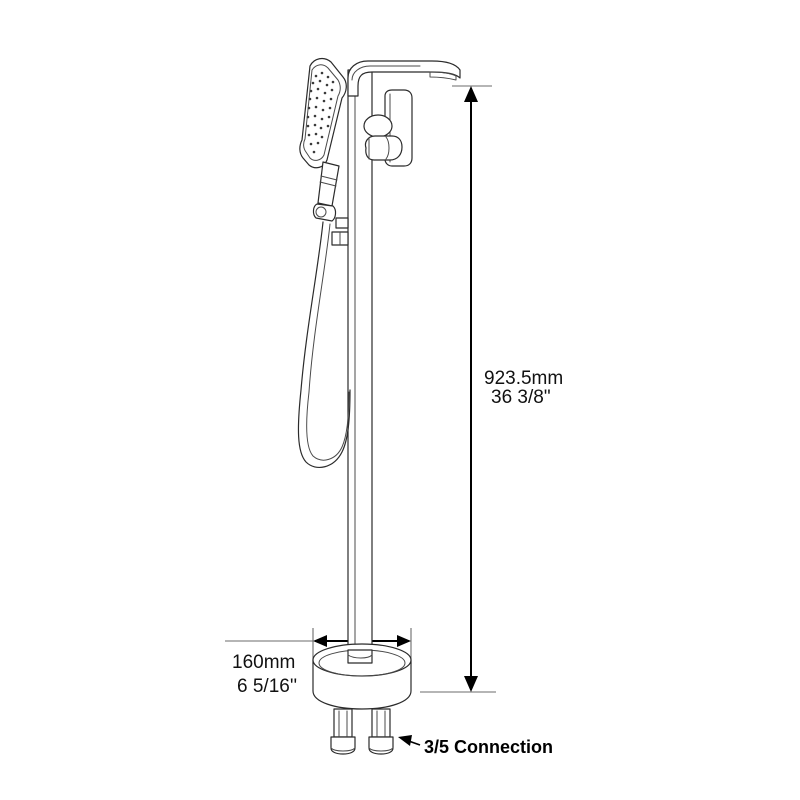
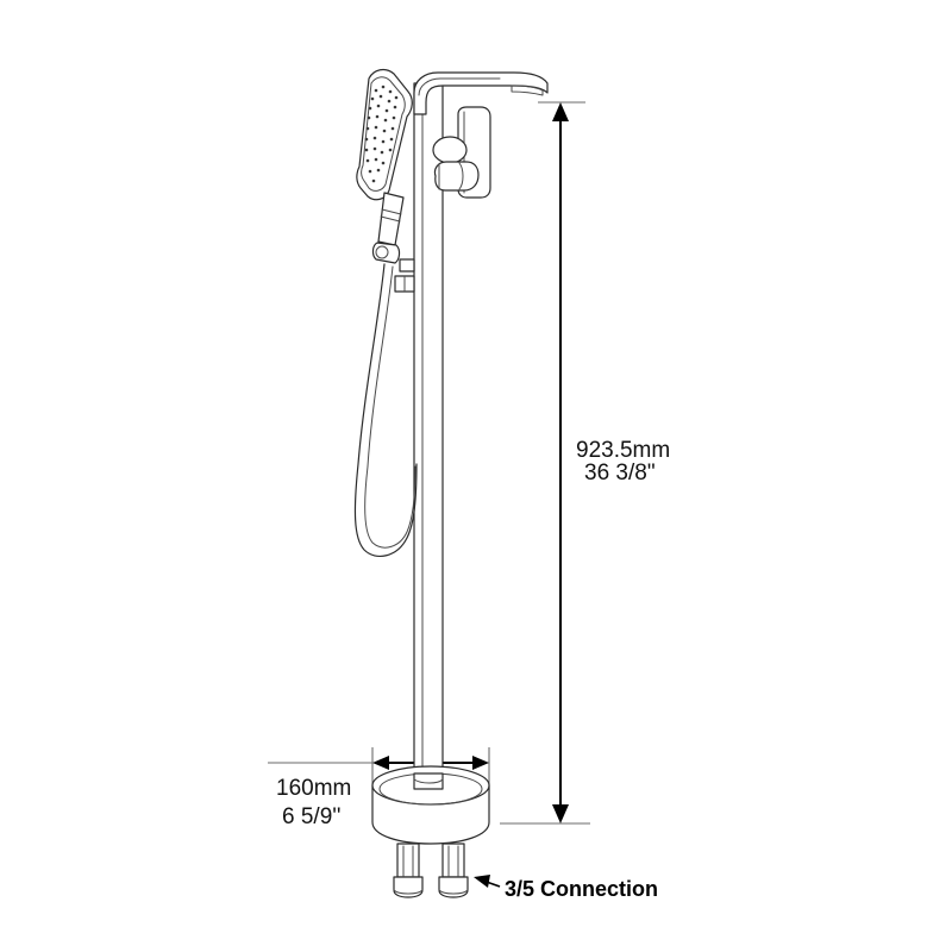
  923.5mm
  36 3/8"
  160mm
- 6 5/16''
+ 6 5/9''
  3/5 Connection
